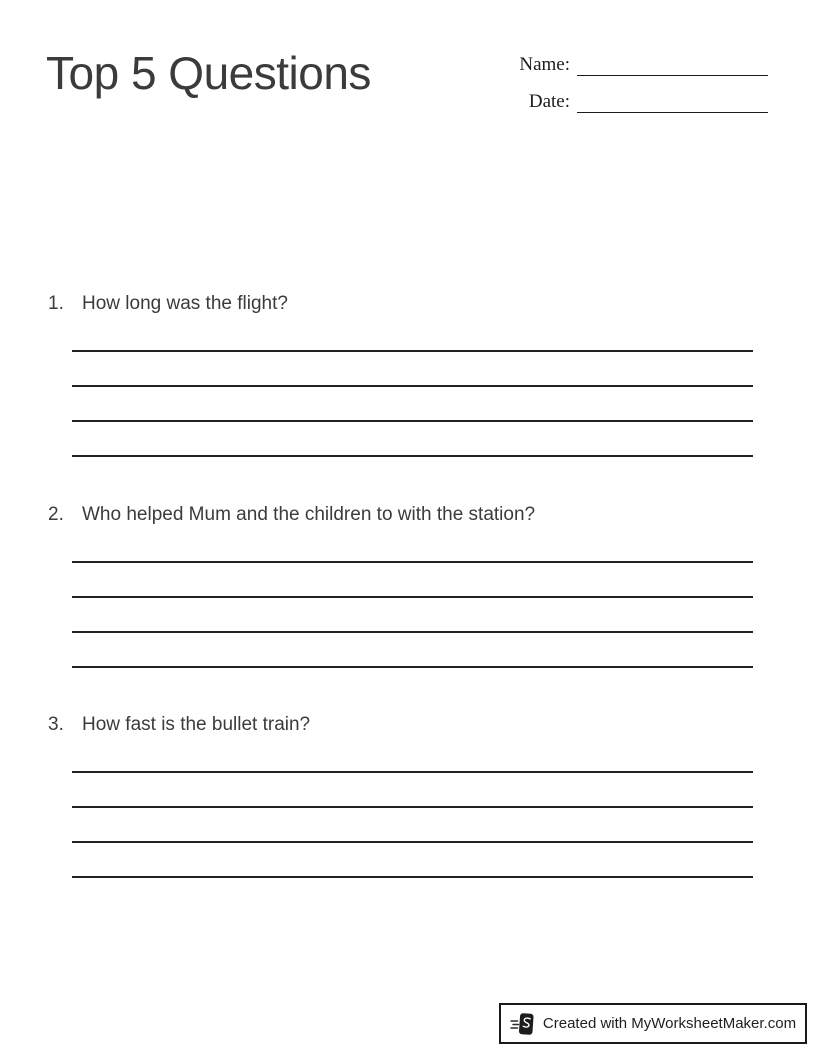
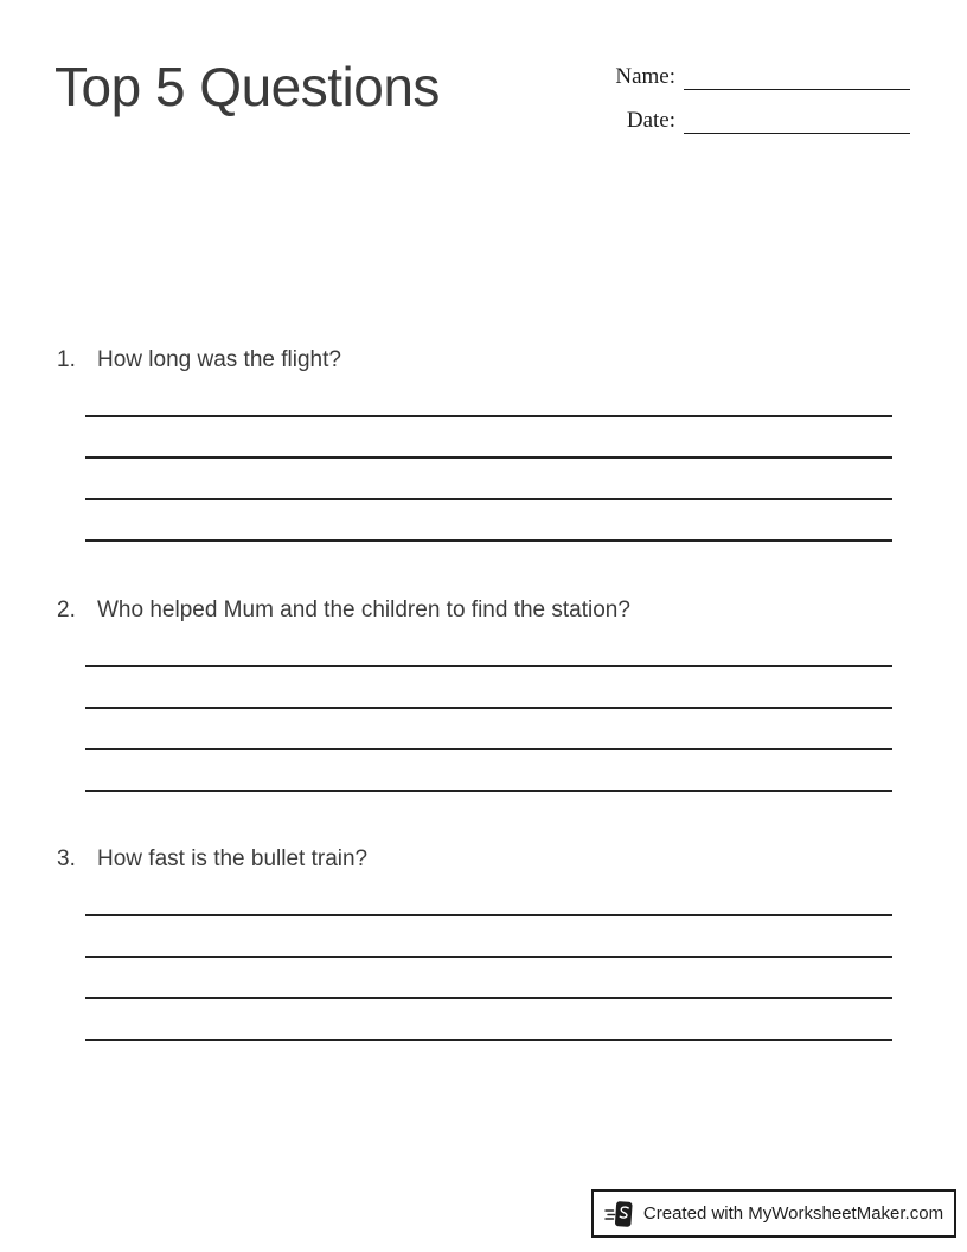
  Top 5 Questions
  Name:
  Date:
  1.
  How long was the flight?
  2.
- Who helped Mum and the children to with the station?
+ Who helped Mum and the children to find the station?
  3.
  How fast is the bullet train?
  Created with MyWorksheetMaker.com
